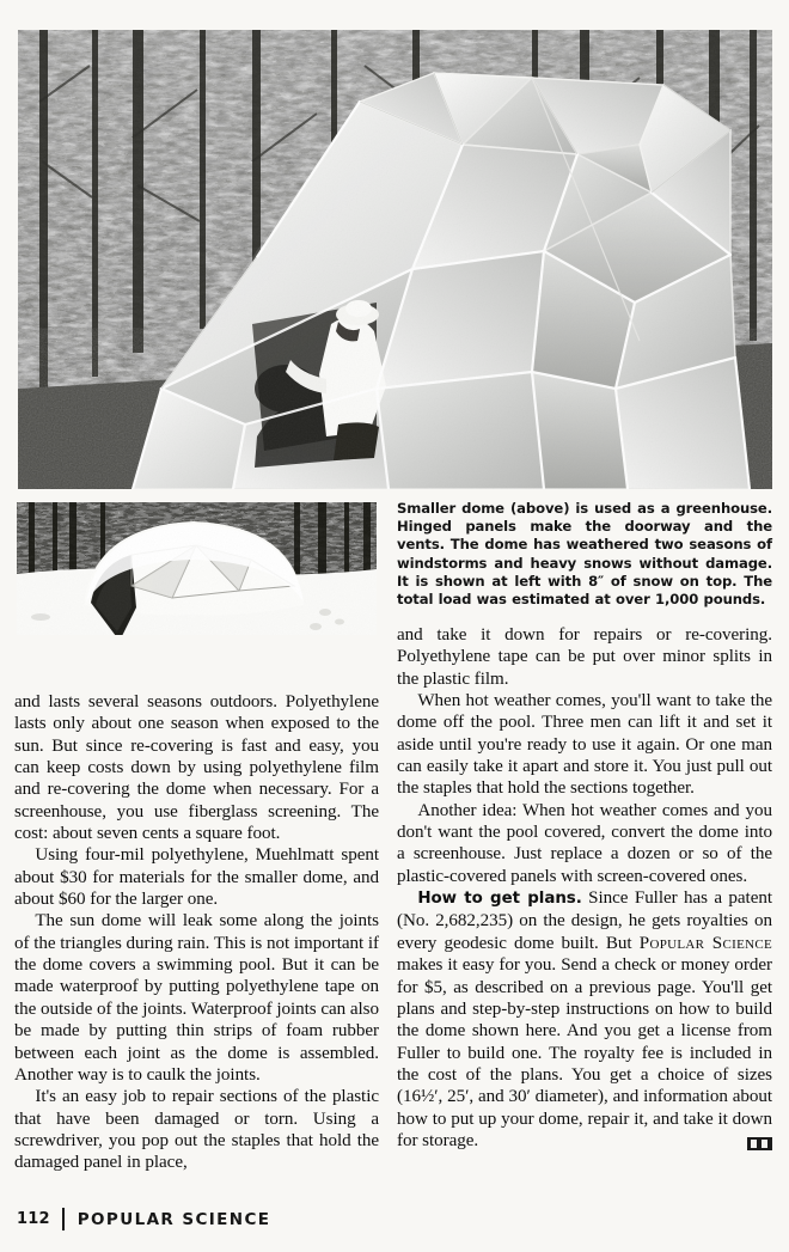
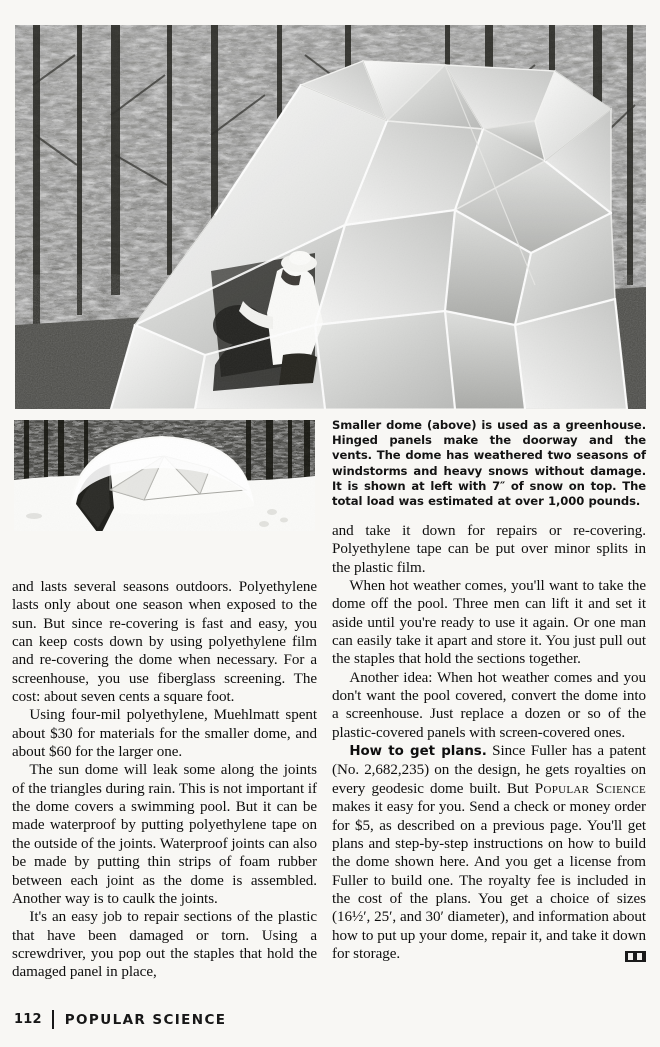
- Smaller dome (above) is used as a greenhouse. Hinged panels make the doorway and the vents. The dome has weathered two seasons of windstorms and heavy snows without damage. It is shown at left with 8″ of snow on top. The total load was estimated at over 1,000 pounds.
+ Smaller dome (above) is used as a greenhouse. Hinged panels make the doorway and the vents. The dome has weathered two seasons of windstorms and heavy snows without damage. It is shown at left with 7″ of snow on top. The total load was estimated at over 1,000 pounds.
  and lasts several seasons outdoors. Polyethylene lasts only about one season when exposed to the sun. But since re-covering is fast and easy, you can keep costs down by using polyethylene film and re-covering the dome when necessary. For a screenhouse, you use fiberglass screening. The cost: about seven cents a square foot.
  Using four-mil polyethylene, Muehlmatt spent about $30 for materials for the smaller dome, and about $60 for the larger one.
  The sun dome will leak some along the joints of the triangles during rain. This is not important if the dome covers a swimming pool. But it can be made waterproof by putting polyethylene tape on the outside of the joints. Waterproof joints can also be made by putting thin strips of foam rubber between each joint as the dome is assembled. Another way is to caulk the joints.
  It's an easy job to repair sections of the plastic that have been damaged or torn. Using a screwdriver, you pop out the staples that hold the damaged panel in place,
  and take it down for repairs or re-covering. Polyethylene tape can be put over minor splits in the plastic film.
  When hot weather comes, you'll want to take the dome off the pool. Three men can lift it and set it aside until you're ready to use it again. Or one man can easily take it apart and store it. You just pull out the staples that hold the sections together.
  Another idea: When hot weather comes and you don't want the pool covered, convert the dome into a screenhouse. Just replace a dozen or so of the plastic-covered panels with screen-covered ones.
  How to get plans. Since Fuller has a patent (No. 2,682,235) on the design, he gets royalties on every geodesic dome built. But Popular Science makes it easy for you. Send a check or money order for $5, as described on a previous page. You'll get plans and step-by-step instructions on how to build the dome shown here. And you get a license from Fuller to build one. The royalty fee is included in the cost of the plans. You get a choice of sizes (16½′, 25′, and 30′ diameter), and information about how to put up your dome, repair it, and take it down for storage.
  112
  POPULAR SCIENCE
